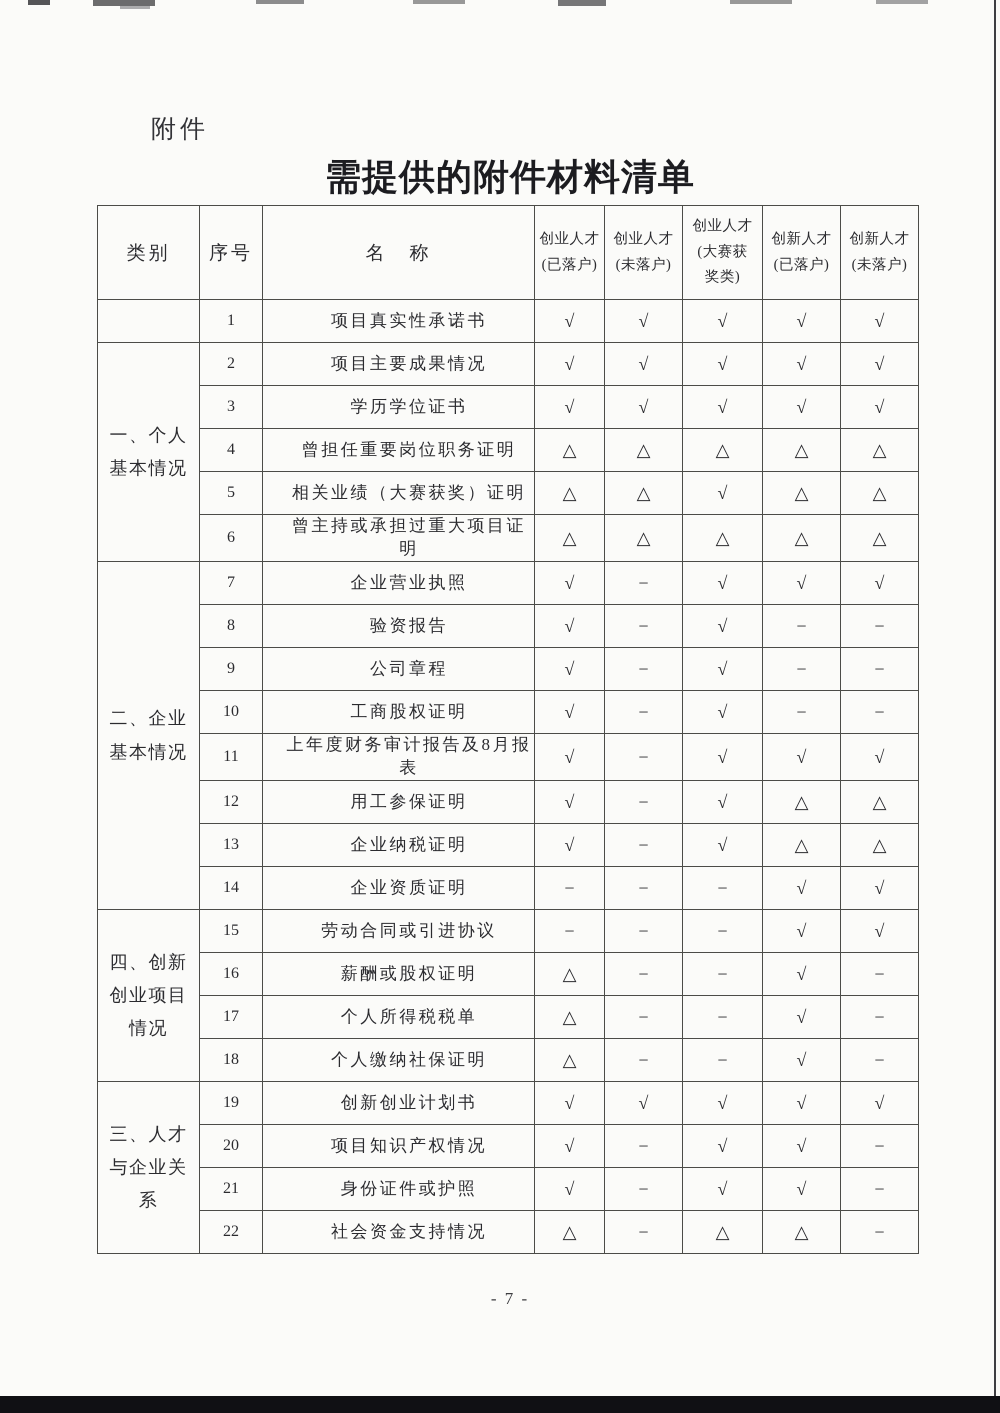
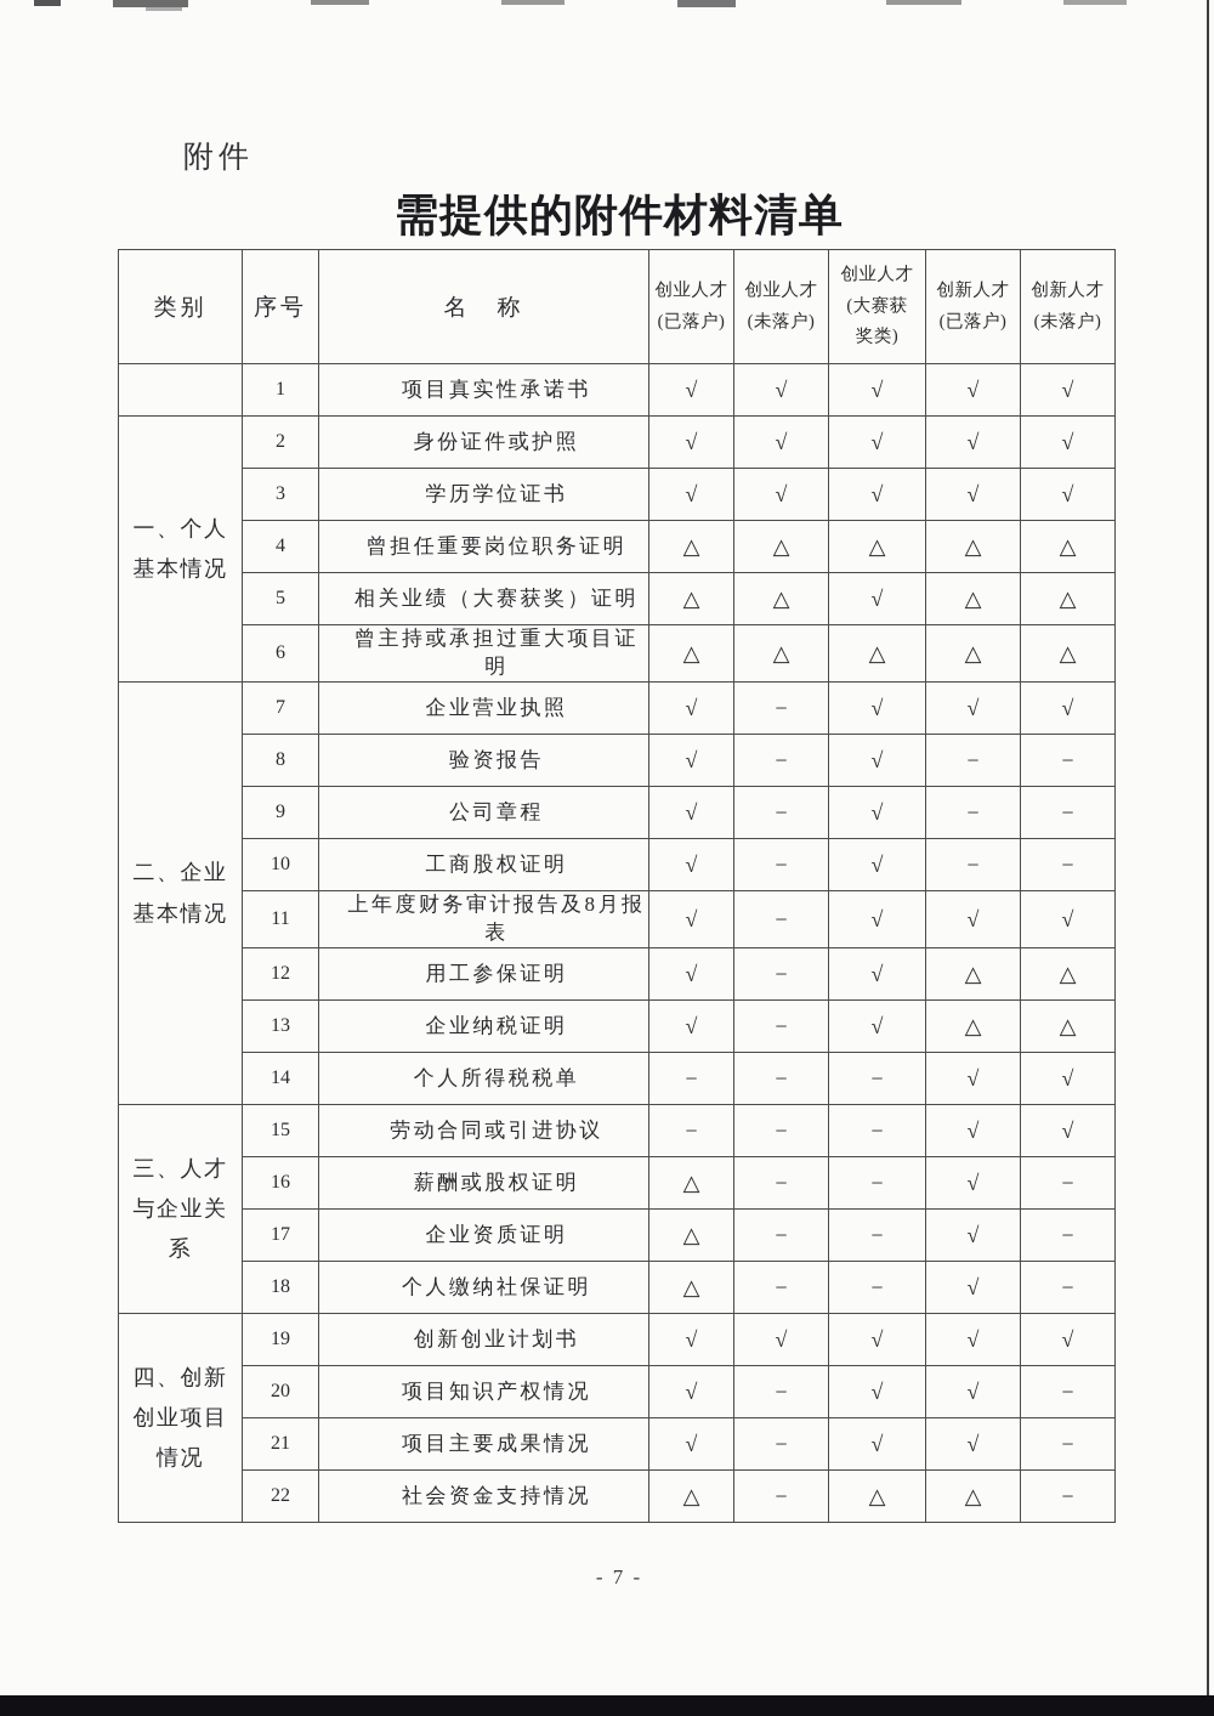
  附件
  需提供的附件材料清单
  类别	序号	名 称	创业人才 (已落户)	创业人才 (未落户)	创业人才 (大赛获 奖类)	创新人才 (已落户)	创新人才 (未落户)
  	1	项目真实性承诺书	√	√	√	√	√
- 一、个人 基本情况	2	项目主要成果情况	√	√	√	√	√
+ 一、个人 基本情况	2	身份证件或护照	√	√	√	√	√
  3	学历学位证书	√	√	√	√	√
  4	曾担任重要岗位职务证明	△	△	△	△	△
  5	相关业绩（大赛获奖）证明	△	△	√	△	△
  6	曾主持或承担过重大项目证明	△	△	△	△	△
  二、企业 基本情况	7	企业营业执照	√	−	√	√	√
  8	验资报告	√	−	√	−	−
  9	公司章程	√	−	√	−	−
  10	工商股权证明	√	−	√	−	−
  11	上年度财务审计报告及8月报表	√	−	√	√	√
  12	用工参保证明	√	−	√	△	△
  13	企业纳税证明	√	−	√	△	△
- 14	企业资质证明	−	−	−	√	√
+ 14	个人所得税税单	−	−	−	√	√
- 四、创新 创业项目 情况	15	劳动合同或引进协议	−	−	−	√	√
+ 三、人才 与企业关 系	15	劳动合同或引进协议	−	−	−	√	√
  16	薪酬或股权证明	△	−	−	√	−
- 17	个人所得税税单	△	−	−	√	−
+ 17	企业资质证明	△	−	−	√	−
  18	个人缴纳社保证明	△	−	−	√	−
- 三、人才 与企业关 系	19	创新创业计划书	√	√	√	√	√
+ 四、创新 创业项目 情况	19	创新创业计划书	√	√	√	√	√
  20	项目知识产权情况	√	−	√	√	−
- 21	身份证件或护照	√	−	√	√	−
+ 21	项目主要成果情况	√	−	√	√	−
  22	社会资金支持情况	△	−	△	△	−
  - 7 -
